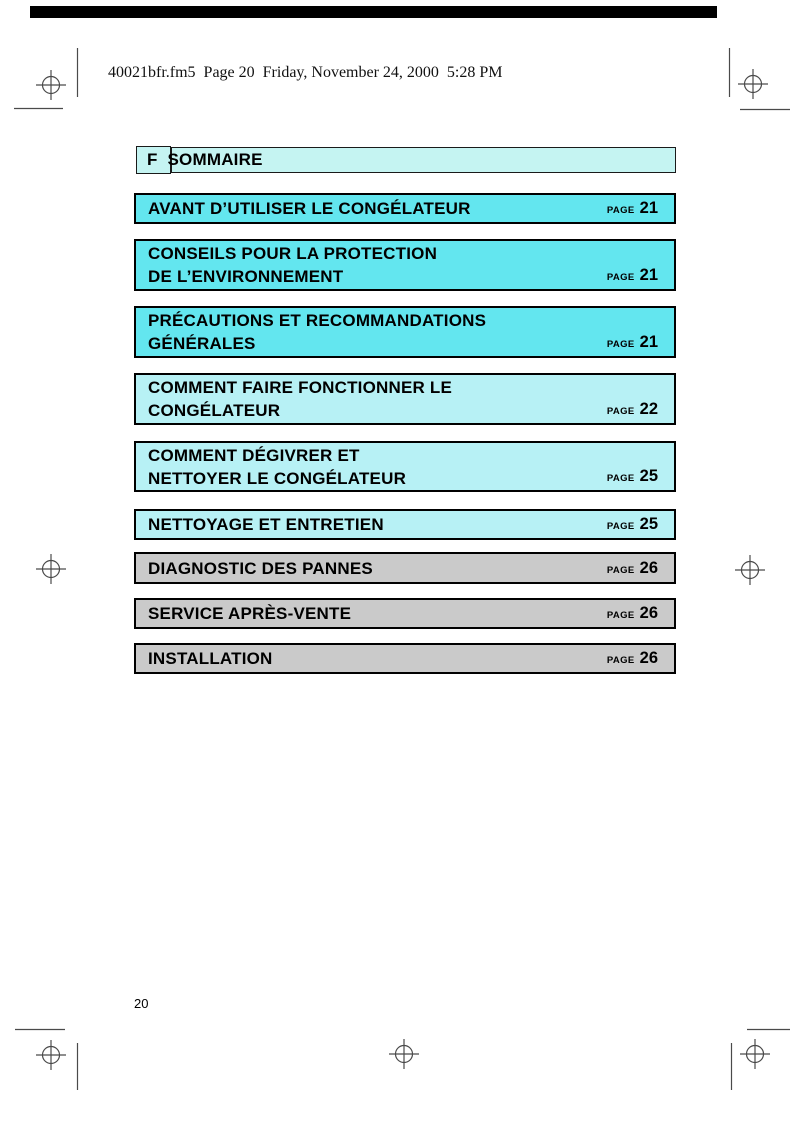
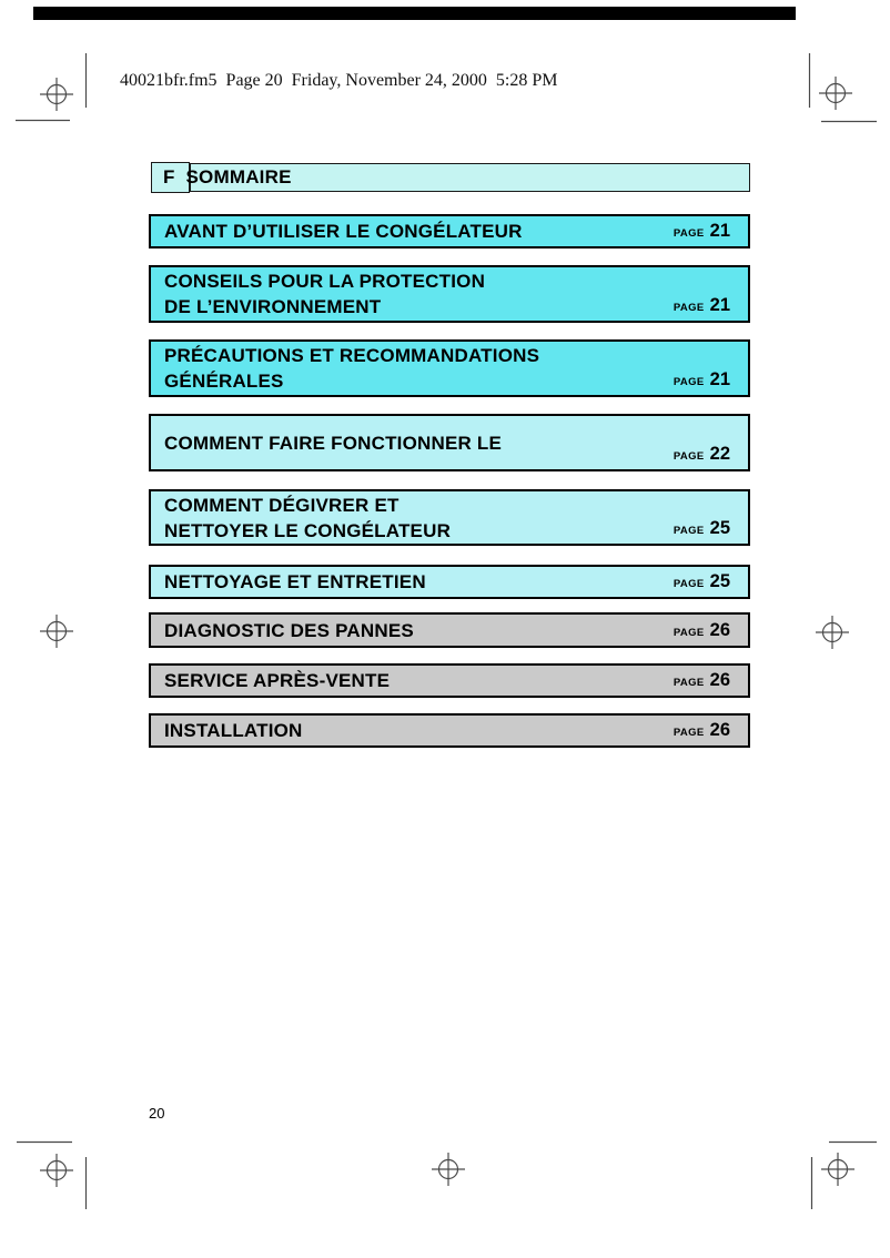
  40021bfr.fm5 Page 20 Friday, November 24, 2000 5:28 PM
  F SOMMAIRE
  AVANT D’UTILISER LE CONGÉLATEUR
  PAGE
  21
  CONSEILS POUR LA PROTECTION
  DE L’ENVIRONNEMENT
  PAGE
  21
  PRÉCAUTIONS ET RECOMMANDATIONS
  GÉNÉRALES
  PAGE
  21
  COMMENT FAIRE FONCTIONNER LE
- CONGÉLATEUR
  PAGE
  22
  COMMENT DÉGIVRER ET
  NETTOYER LE CONGÉLATEUR
  PAGE
  25
  NETTOYAGE ET ENTRETIEN
  PAGE
  25
  DIAGNOSTIC DES PANNES
  PAGE
  26
  SERVICE APRÈS-VENTE
  PAGE
  26
  INSTALLATION
  PAGE
  26
  20
